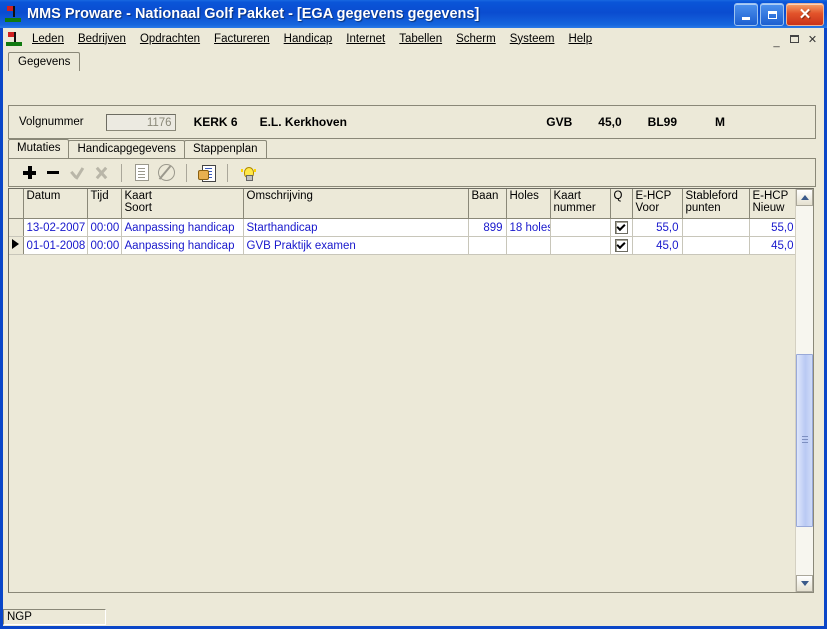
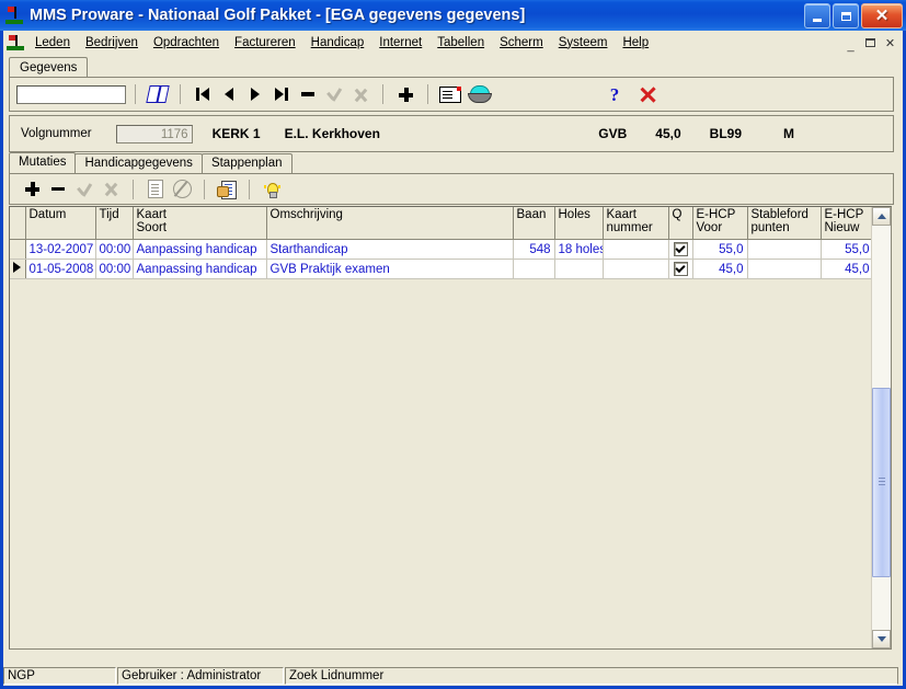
  MMS Proware - Nationaal Golf Pakket - [EGA gegevens gegevens]
  ✕
  Leden
  Bedrijven
  Opdrachten
  Factureren
  Handicap
  Internet
  Tabellen
  Scherm
  Systeem
  Help
  _
  ✕
  Gegevens
+ ?
  Volgnummer
  1176
- KERK 6
+ KERK 1
  E.L. Kerkhoven
  GVB
  45,0
  BL99
  M
  Mutaties
  Handicapgegevens
  Stappenplan
  	Datum	Tijd	Kaart Soort	Omschrijving	Baan	Holes	Kaart nummer	Q	E-HCP Voor	Stableford punten	E-HCP Nieuw
- 	13-02-2007	00:00	Aanpassing handicap	Starthandicap	899	18 hole			55,0		55,0
+ 	13-02-2007	00:00	Aanpassing handicap	Starthandicap	548	18 hole			55,0		55,0
- 	01-01-2008	00:00	Aanpassing handicap	GVB Praktijk examen					45,0		45,0
+ 	01-05-2008	00:00	Aanpassing handicap	GVB Praktijk examen					45,0		45,0
  NGP
+ Gebruiker : Administrator
+ Zoek Lidnummer
